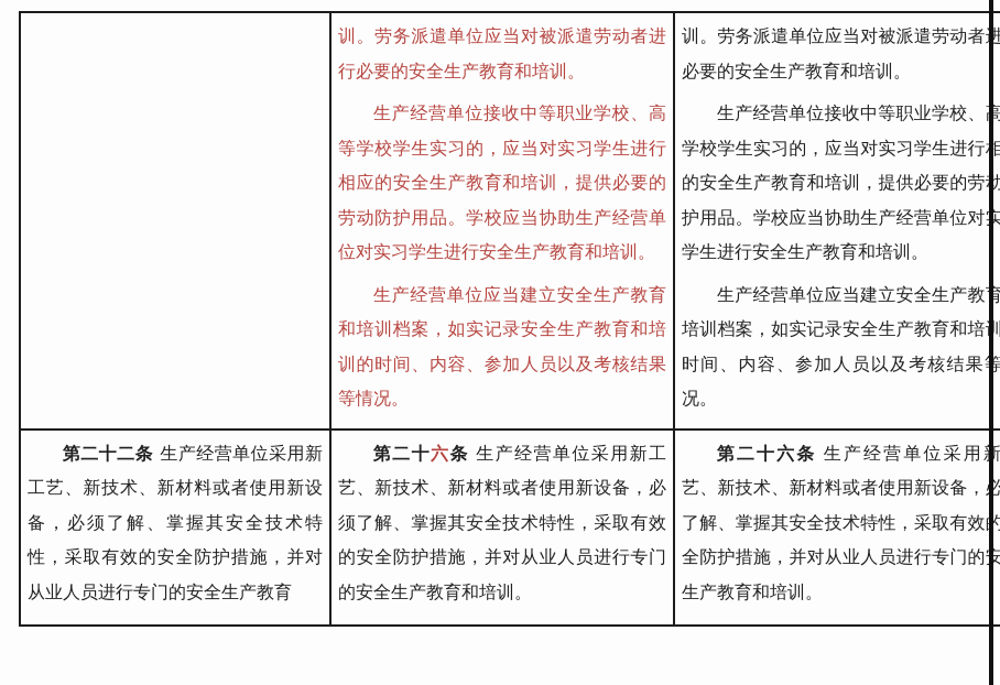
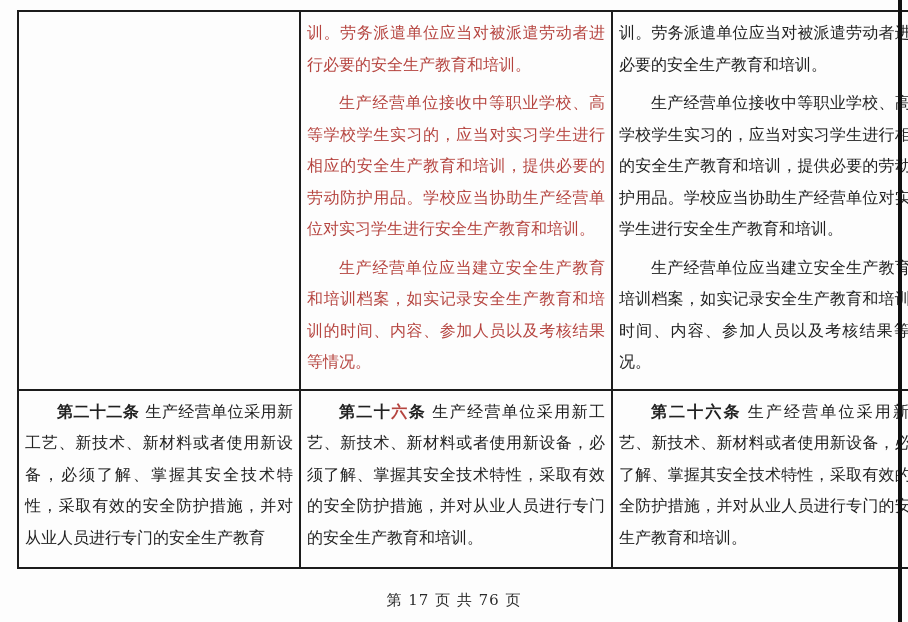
  	训。劳务派遣单位应当对被派遣劳动者进行必要的安全生产教育和培训。 生产经营单位接收中等职业学校、高等学校学生实习的，应当对实习学生进行相应的安全生产教育和培训，提供必要的劳动防护用品。学校应当协助生产经营单位对实习学生进行安全生产教育和培训。 生产经营单位应当建立安全生产教育和培训档案，如实记录安全生产教育和培训的时间、内容、参加人员以及考核结果等情况。	训。劳务派遣单位应当对被派遣劳动者进必要的安全生产教育和培训。 生产经营单位接收中等职业学校、高学校学生实习的，应当对实习学生进行相的安全生产教育和培训，提供必要的劳动护用品。学校应当协助生产经营单位对实学生进行安全生产教育和培训。 生产经营单位应当建立安全生产教育培训档案，如实记录安全生产教育和培训时间、内容、参加人员以及考核结果等况。
  第二十二条 生产经营单位采用新工艺、新技术、新材料或者使用新设备，必须了解、掌握其安全技术特性，采取有效的安全防护措施，并对从业人员进行专门的安全生产教育	第二十六条 生产经营单位采用新工艺、新技术、新材料或者使用新设备，必须了解、掌握其安全技术特性，采取有效的安全防护措施，并对从业人员进行专门的安全生产教育和培训。	第二十六条 生产经营单位采用艺、新技术、新材料或者使用新设备，必了解、掌握其安全技术特性，采取有效的全防护措施，并对从业人员进行专门的安生产教育和培训。
+ 第 17 页 共 76 页
